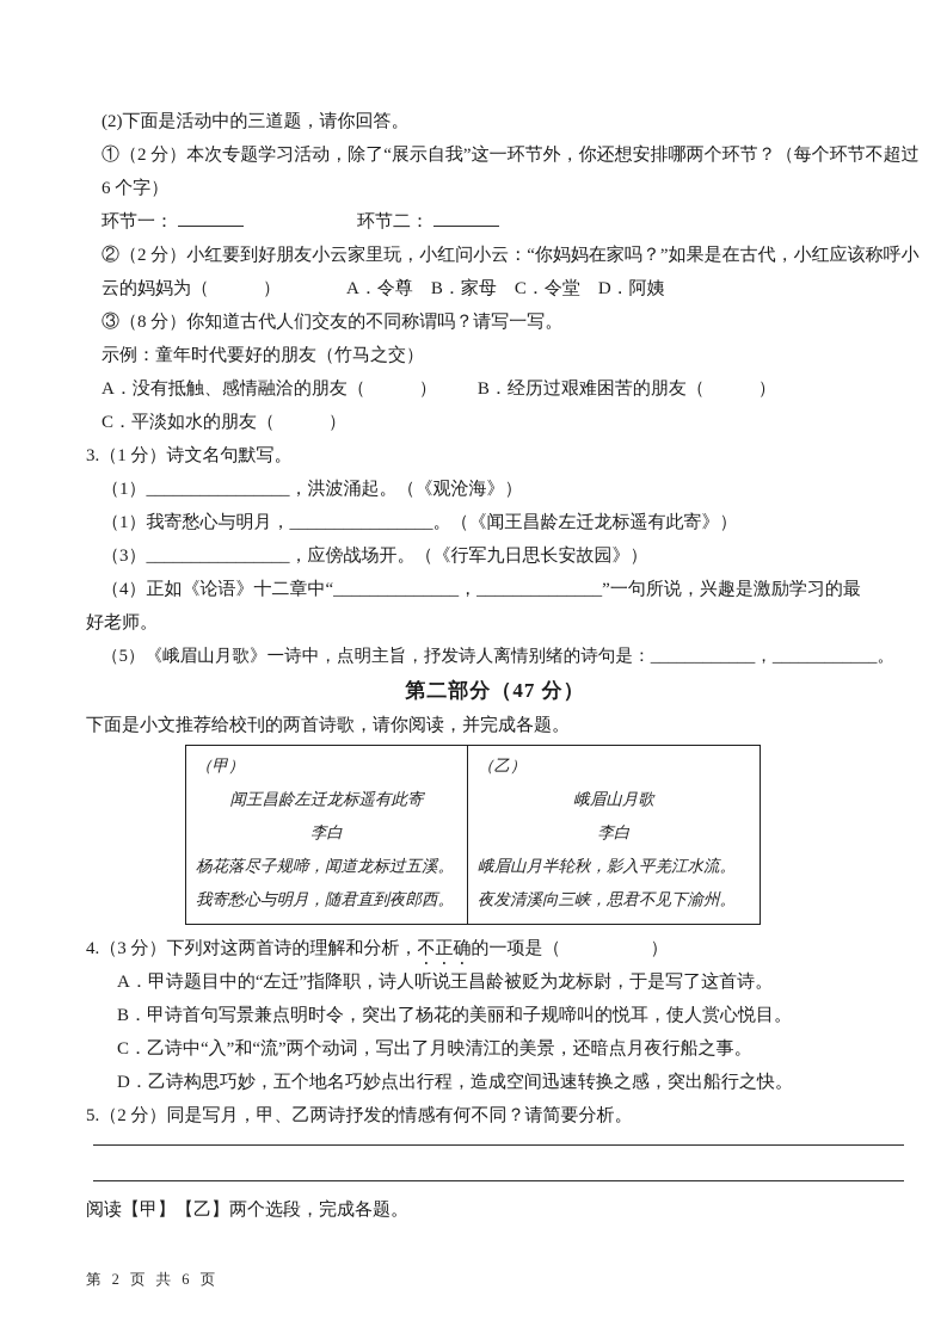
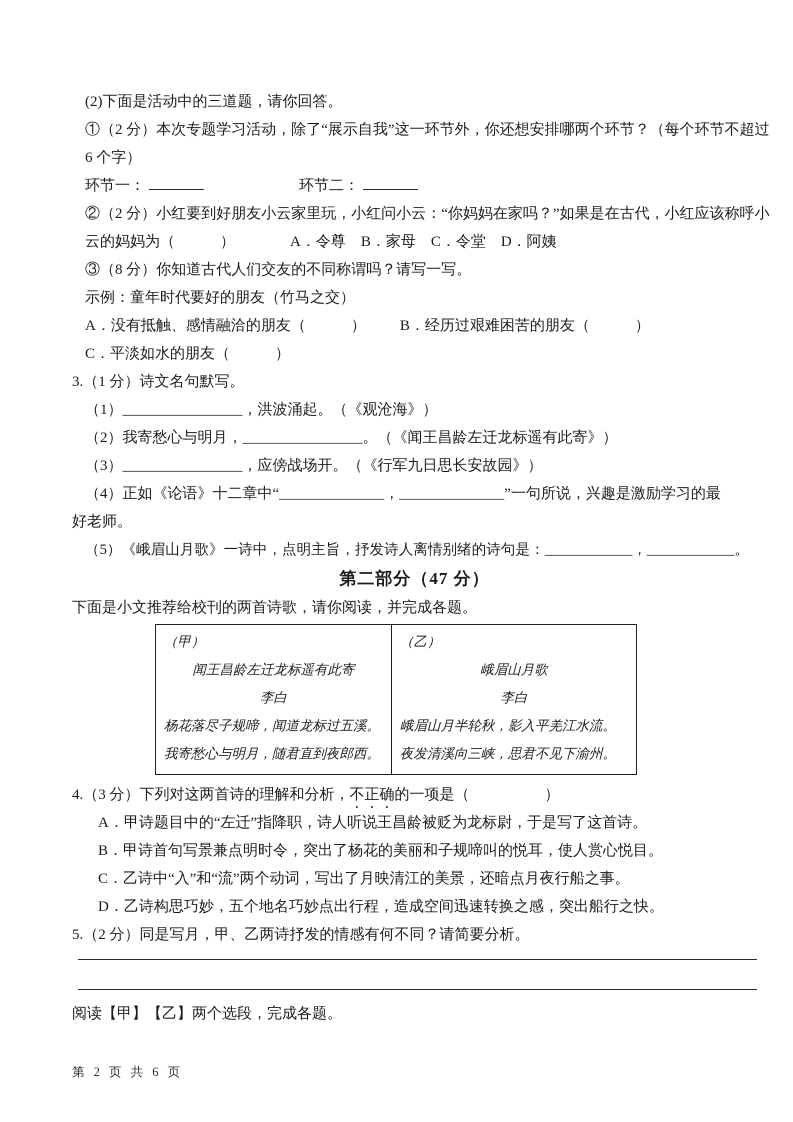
  (2)下面是活动中的三道题，请你回答。
  ①（2 分）本次专题学习活动，除了“展示自我”这一环节外，你还想安排哪两个环节？（每个环节不超过
  6 个字）
  环节一： 环节二：
  ②（2 分）小红要到好朋友小云家里玩，小红问小云：“你妈妈在家吗？”如果是在古代，小红应该称呼小
  云的妈妈为（ ） A．令尊 B．家母 C．令堂 D．阿姨
  ③（8 分）你知道古代人们交友的不同称谓吗？请写一写。
  示例：童年时代要好的朋友（竹马之交）
  A．没有抵触、感情融洽的朋友（ ） B．经历过艰难困苦的朋友（ ）
  C．平淡如水的朋友（ ）
  3.（1 分）诗文名句默写。
  （1）________________，洪波涌起。（《观沧海》）
- （1）我寄愁心与明月，________________。（《闻王昌龄左迁龙标遥有此寄》）
+ （2）我寄愁心与明月，________________。（《闻王昌龄左迁龙标遥有此寄》）
  （3）________________，应傍战场开。（《行军九日思长安故园》）
  （4）正如《论语》十二章中“______________，______________”一句所说，兴趣是激励学习的最
  好老师。
  （5）《峨眉山月歌》一诗中，点明主旨，抒发诗人离情别绪的诗句是：____________，____________。
  第二部分（47 分）
  下面是小文推荐给校刊的两首诗歌，请你阅读，并完成各题。
  （甲）
  闻王昌龄左迁龙标遥有此寄
  李白
  杨花落尽子规啼，闻道龙标过五溪。
  我寄愁心与明月，随君直到夜郎西。
  （乙）
  峨眉山月歌
  李白
  峨眉山月半轮秋，影入平羌江水流。
  夜发清溪向三峡，思君不见下渝州。
  4.（3 分）下列对这两首诗的理解和分析，不正确的一项是（ ）
  A．甲诗题目中的“左迁”指降职，诗人听说王昌龄被贬为龙标尉，于是写了这首诗。
  B．甲诗首句写景兼点明时令，突出了杨花的美丽和子规啼叫的悦耳，使人赏心悦目。
  C．乙诗中“入”和“流”两个动词，写出了月映清江的美景，还暗点月夜行船之事。
  D．乙诗构思巧妙，五个地名巧妙点出行程，造成空间迅速转换之感，突出船行之快。
  5.（2 分）同是写月，甲、乙两诗抒发的情感有何不同？请简要分析。
  阅读【甲】【乙】两个选段，完成各题。
  第 2 页 共 6 页
